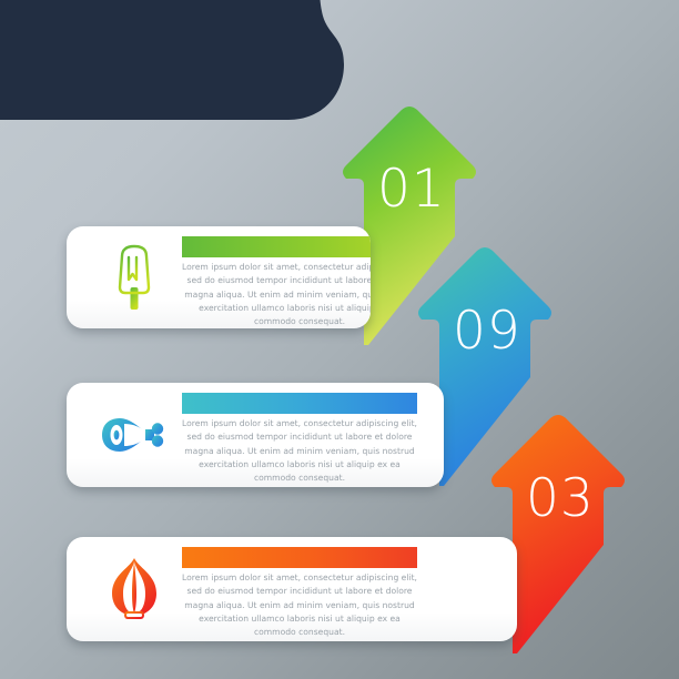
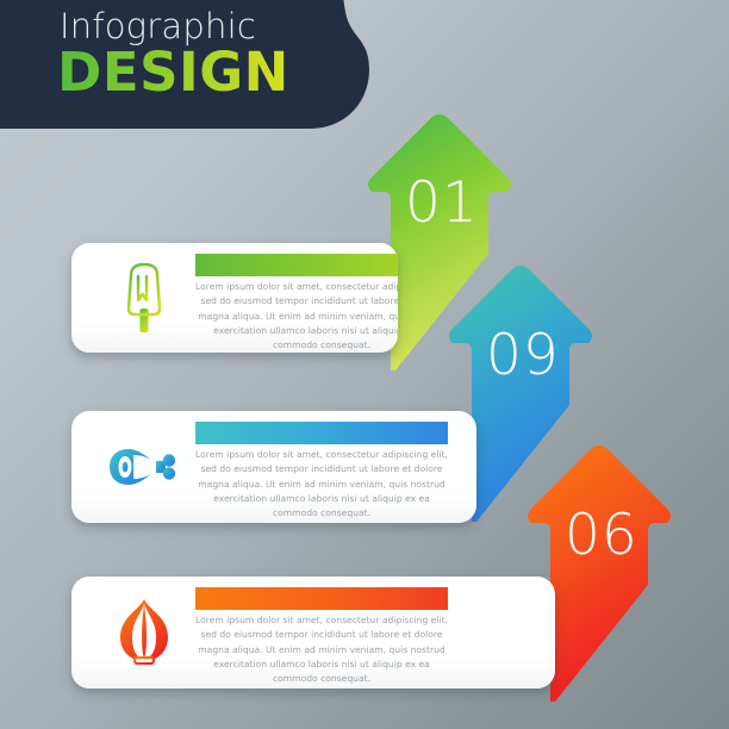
+ Infographic
+ DESIGN
  01
  09
- 03
+ 06
  Lorem ipsum
  Lorem ipsum dolor sit amet, consectetur adi sed do eiusmod tempor incididunt ut labore magna aliqua. Ut enim ad minim veniam, qu exercitation ullamco laboris nisi ut aliqui commodo consequat.
  Lorem ipsum
  Lorem ipsum dolor sit amet, consectetur adipiscing elit, sed do eiusmod tempor incididunt ut labore et dolore magna aliqua. Ut enim ad minim veniam, quis nostrud exercitation ullamco laboris nisi ut aliquip ex ea commodo consequat.
  Lorem ipsum
  Lorem ipsum dolor sit amet, consectetur adipiscing elit, sed do eiusmod tempor incididunt ut labore et dolore magna aliqua. Ut enim ad minim veniam, quis nostrud exercitation ullamco laboris nisi ut aliquip ex ea commodo consequat.
